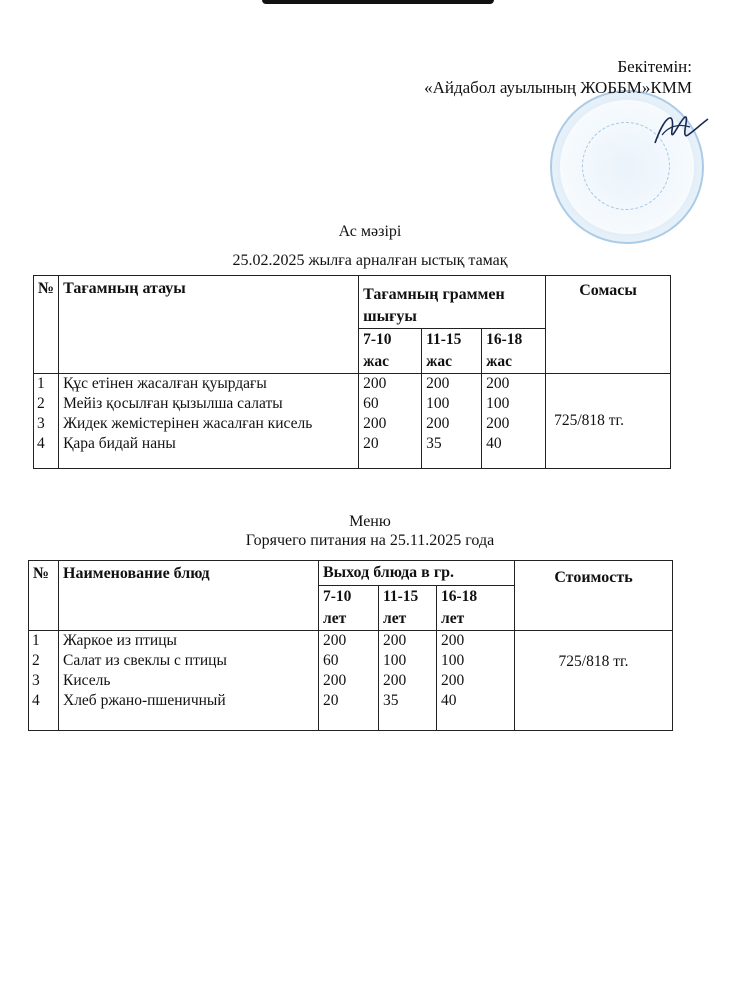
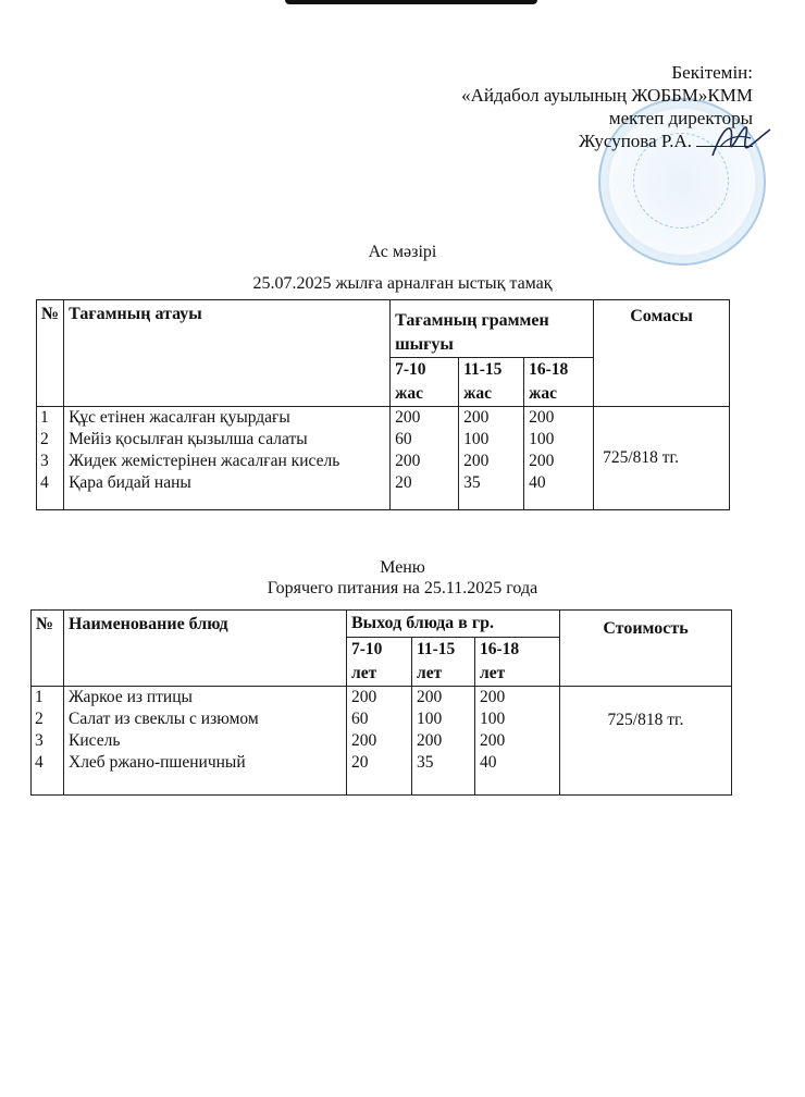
  Бекітемін:
  «Айдабол ауылының ЖОББМ»КММ
+ мектеп директоры
+ Жусупова Р.А.
  Ас мәзірі
- 25.02.2025 жылға арналған ыстық тамақ
+ 25.07.2025 жылға арналған ыстық тамақ
  №	Тағамның атауы	Тағамның граммен шығуы	Сомасы
  7-10жас	11-15жас	16-18жас
  1234	Құс етінен жасалған қуырдағыМейіз қосылған қызылша салатыЖидек жемістерінен жасалған кисельҚара бидай наны	2006020020	20010020035	20010020040	725/818 тг.
  Меню
  Горячего питания на 25.11.2025 года
  №	Наименование блюд	Выход блюда в гр.	Стоимость
  7-10лет	11-15лет	16-18лет
- 1234	Жаркое из птицыСалат из свеклы с птицыКисельХлеб ржано-пшеничный	2006020020	20010020035	20010020040	725/818 тг.
+ 1234	Жаркое из птицыСалат из свеклы с изюмомКисельХлеб ржано-пшеничный	2006020020	20010020035	20010020040	725/818 тг.
